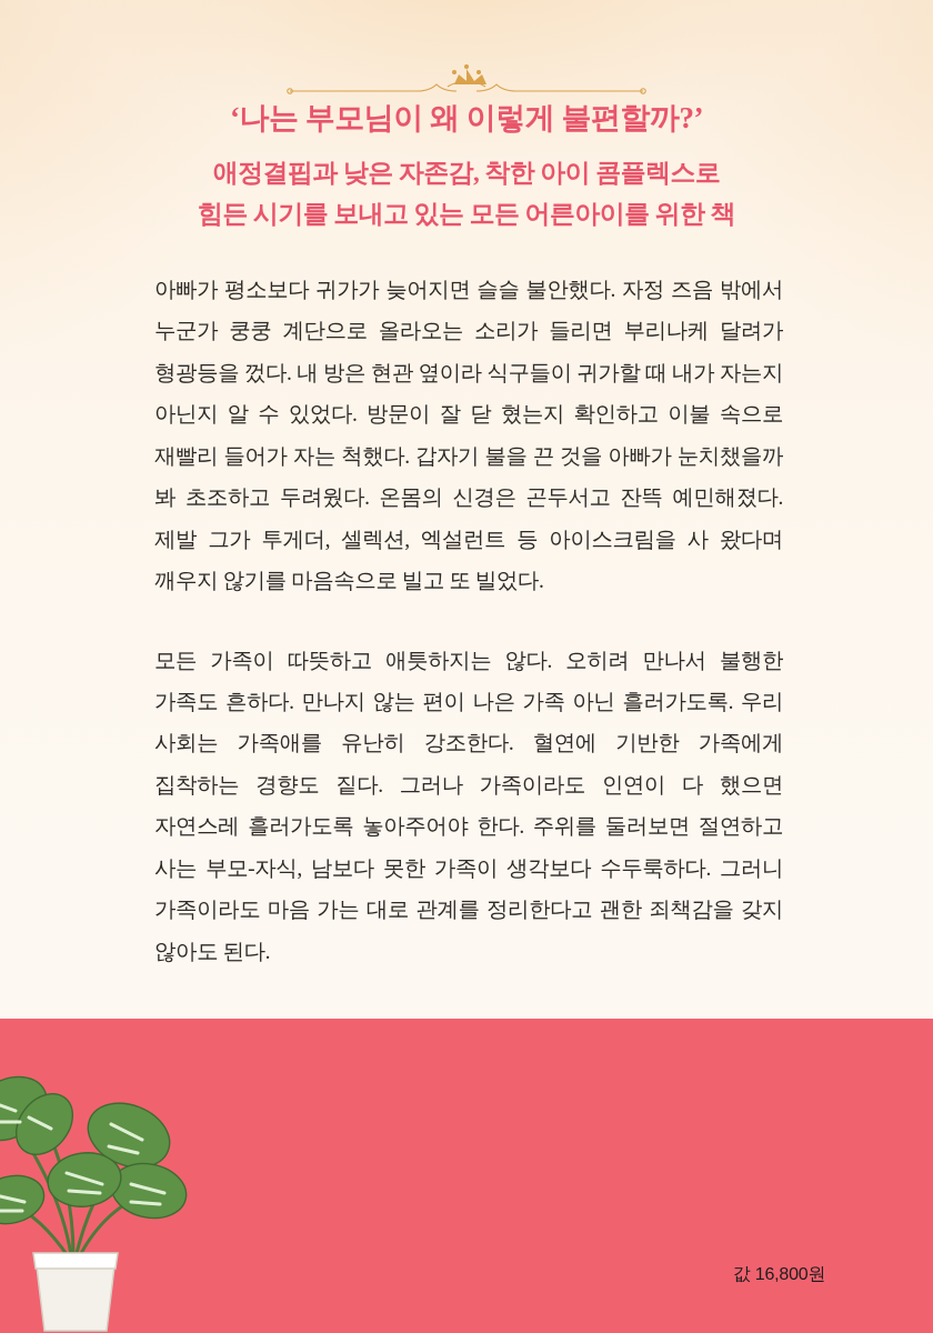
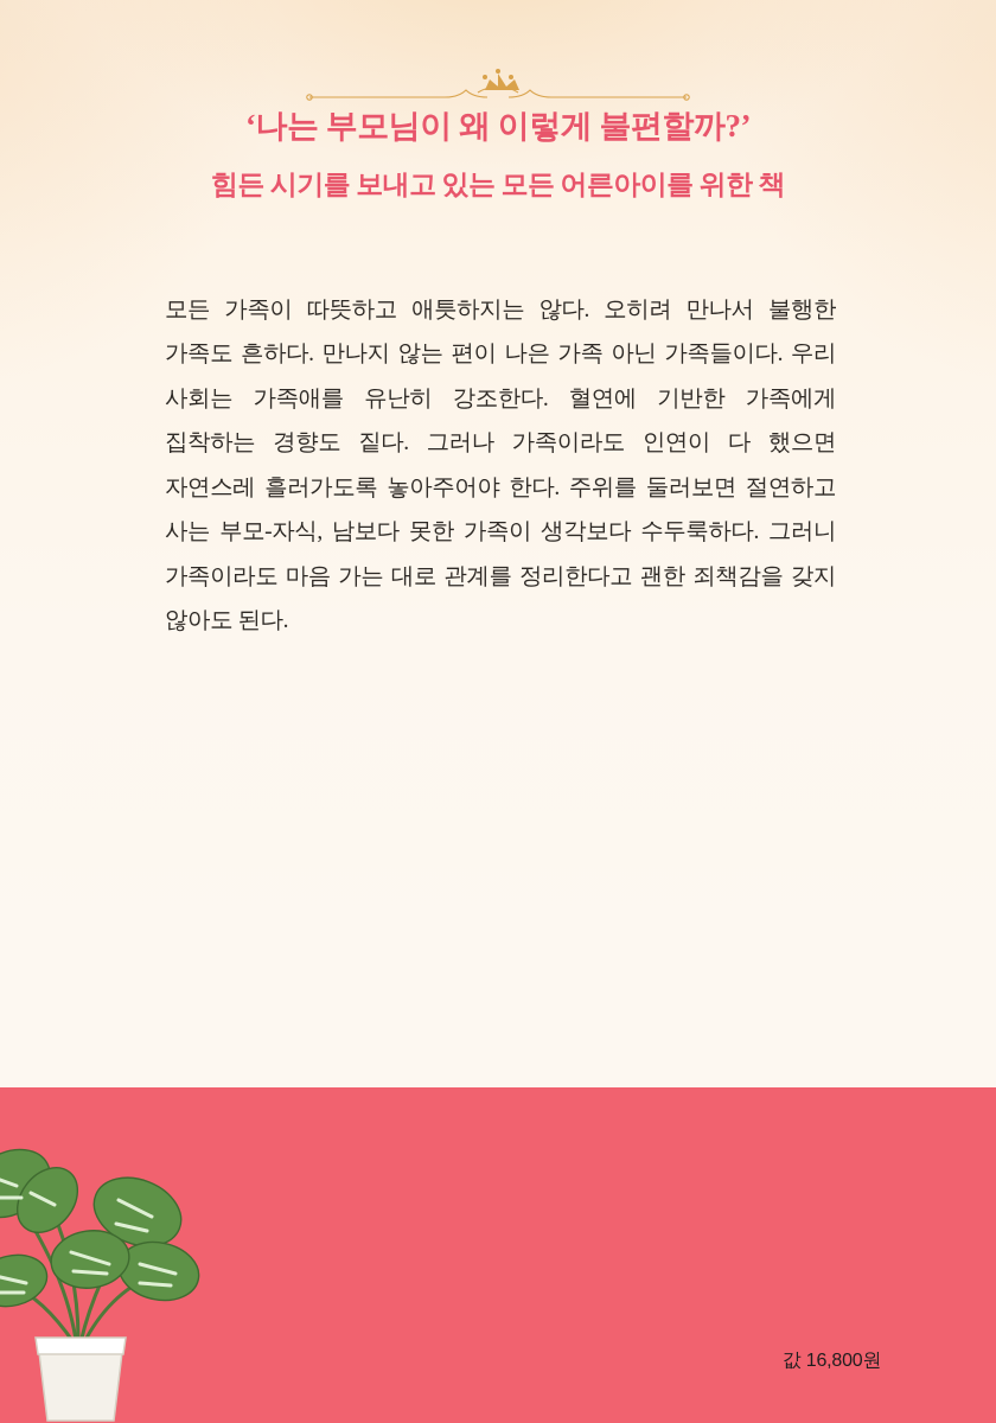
  ‘나는 부모님이 왜 이렇게 불편할까?’
- 애정결핍과 낮은 자존감, 착한 아이 콤플렉스로
  힘든 시기를 보내고 있는 모든 어른아이를 위한 책
- 아빠가 평소보다 귀가가 늦어지면 슬슬 불안했다. 자정 즈음 밖에서 누군가 쿵쿵 계단으로 올라오는 소리가 들리면 부리나케 달려가 형광등을 껐다. 내 방은 현관 옆이라 식구들이 귀가할 때 내가 자는지 아닌지 알 수 있었다. 방문이 잘 닫 혔는지 확인하고 이불 속으로 재빨리 들어가 자는 척했다. 갑자기 불을 끈 것을 아빠가 눈치챘을까 봐 초조하고 두려웠다. 온몸의 신경은 곤두서고 잔뜩 예민해졌다. 제발 그가 투게더, 셀렉션, 엑설런트 등 아이스크림을 사 왔다며 깨우지 않기를 마음속으로 빌고 또 빌었다.
- 모든 가족이 따뜻하고 애틋하지는 않다. 오히려 만나서 불행한 가족도 흔하다. 만나지 않는 편이 나은 가족 아닌 흘러가도록. 우리 사회는 가족애를 유난히 강조한다. 혈연에 기반한 가족에게 집착하는 경향도 짙다. 그러나 가족이라도 인연이 다 했으면 자연스레 흘러가도록 놓아주어야 한다. 주위를 둘러보면 절연하고 사는 부모-자식, 남보다 못한 가족이 생각보다 수두룩하다. 그러니 가족이라도 마음 가는 대로 관계를 정리한다고 괜한 죄책감을 갖지 않아도 된다.
+ 모든 가족이 따뜻하고 애틋하지는 않다. 오히려 만나서 불행한 가족도 흔하다. 만나지 않는 편이 나은 가족 아닌 가족들이다. 우리 사회는 가족애를 유난히 강조한다. 혈연에 기반한 가족에게 집착하는 경향도 짙다. 그러나 가족이라도 인연이 다 했으면 자연스레 흘러가도록 놓아주어야 한다. 주위를 둘러보면 절연하고 사는 부모-자식, 남보다 못한 가족이 생각보다 수두룩하다. 그러니 가족이라도 마음 가는 대로 관계를 정리한다고 괜한 죄책감을 갖지 않아도 된다.
  값 16,800원
